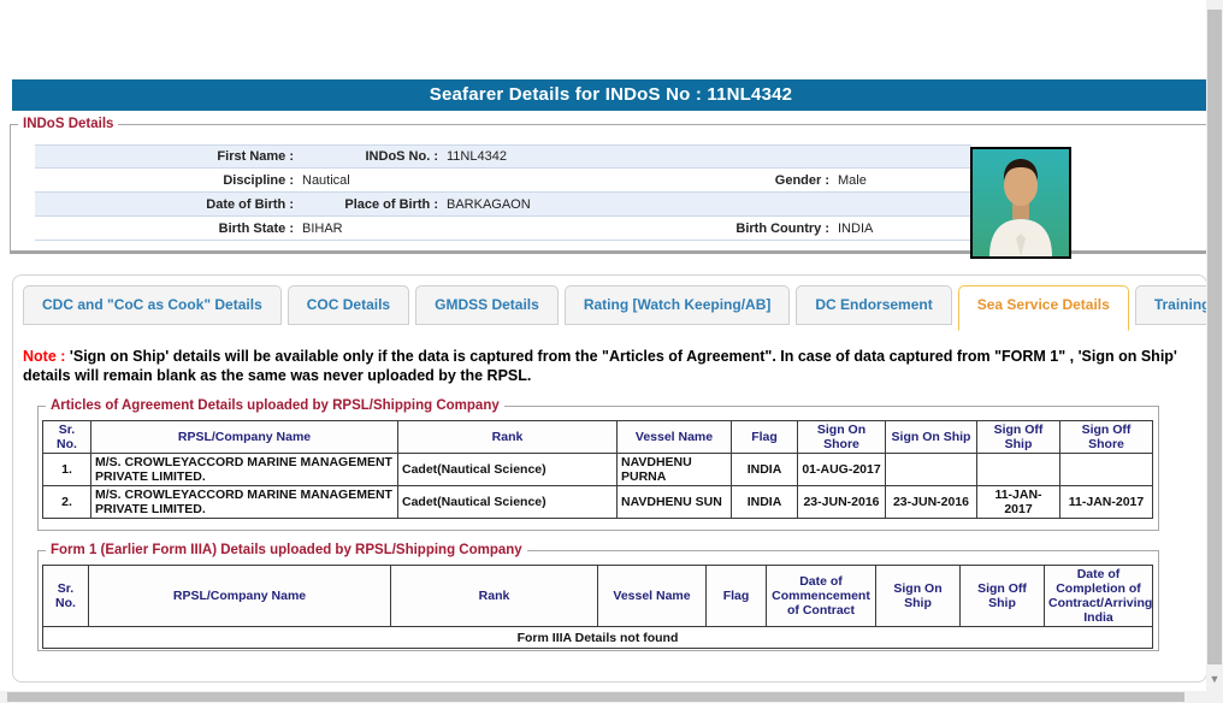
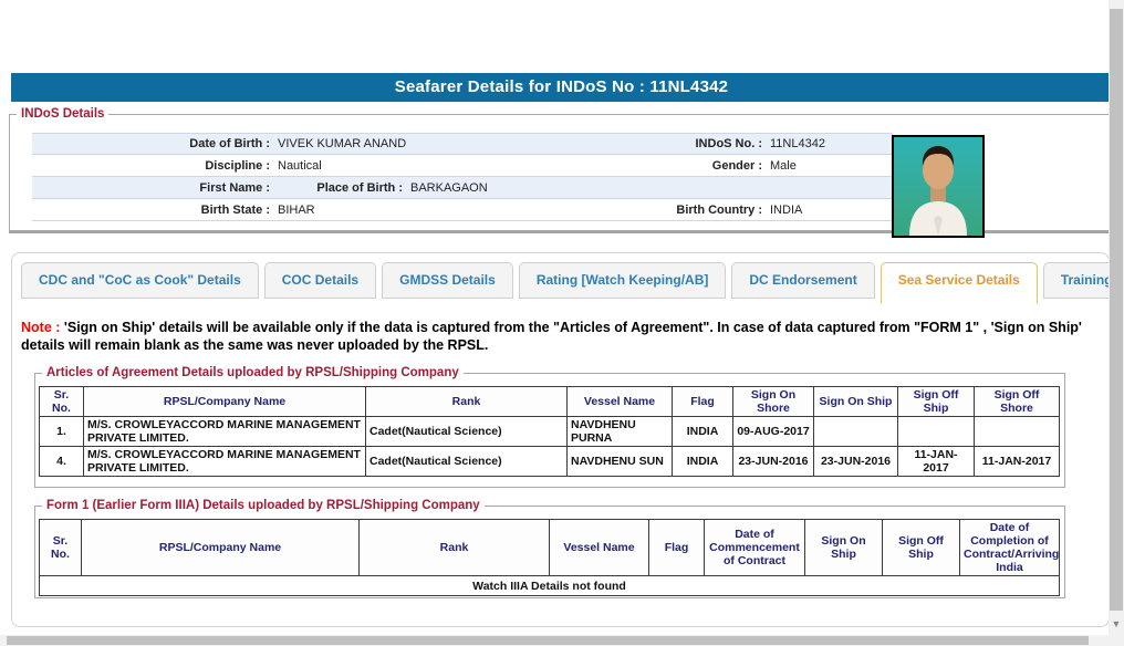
  Seafarer Details for INDoS No : 11NL4342
  INDoS Details
- First Name :
+ Date of Birth :
+ VIVEK KUMAR ANAND
  INDoS No. :
  11NL4342
  Discipline :
  Nautical
  Gender :
  Male
- Date of Birth :
+ First Name :
  Place of Birth :
  BARKAGAON
  Birth State :
  BIHAR
  Birth Country :
  INDIA
  CDC and "CoC as Cook" Details
  COC Details
  GMDSS Details
  Rating [Watch Keeping/AB]
  DC Endorsement
  Sea Service Details
  Note : 'Sign on Ship' details will be available only if the data is captured from the "Articles of Agreement". In case of data captured from "FORM 1" , 'Sign on Ship' details will remain blank as the same was never uploaded by the RPSL.
  Articles of Agreement Details uploaded by RPSL/Shipping Company
  Sr. No.	RPSL/Company Name	Rank	Vessel Name	Flag	Sign On Shore	Sign On Ship	Sign Off Ship	Sign Off Shore
- 1.	M/S. CROWLEYACCORD MARINE MANAGEMENT PRIVATE LIMITED.	Cadet(Nautical Science)	NAVDHENU PURNA	INDIA	01-AUG-2017
+ 1.	M/S. CROWLEYACCORD MARINE MANAGEMENT PRIVATE LIMITED.	Cadet(Nautical Science)	NAVDHENU PURNA	INDIA	09-AUG-2017
- 2.	M/S. CROWLEYACCORD MARINE MANAGEMENT PRIVATE LIMITED.	Cadet(Nautical Science)	NAVDHENU SUN	INDIA	23-JUN-2016	23-JUN-2016	11-JAN-2017	11-JAN-2017
+ 4.	M/S. CROWLEYACCORD MARINE MANAGEMENT PRIVATE LIMITED.	Cadet(Nautical Science)	NAVDHENU SUN	INDIA	23-JUN-2016	23-JUN-2016	11-JAN-2017	11-JAN-2017
  Form 1 (Earlier Form IIIA) Details uploaded by RPSL/Shipping Company
  Sr. No.	RPSL/Company Name	Rank	Vessel Name	Flag	Date of Commencement of Contract	Sign On Ship	Sign Off Ship	Date of Completion of Contract/Arriving India
- Form IIIA Details not found
+ Watch IIIA Details not found
  ▼
